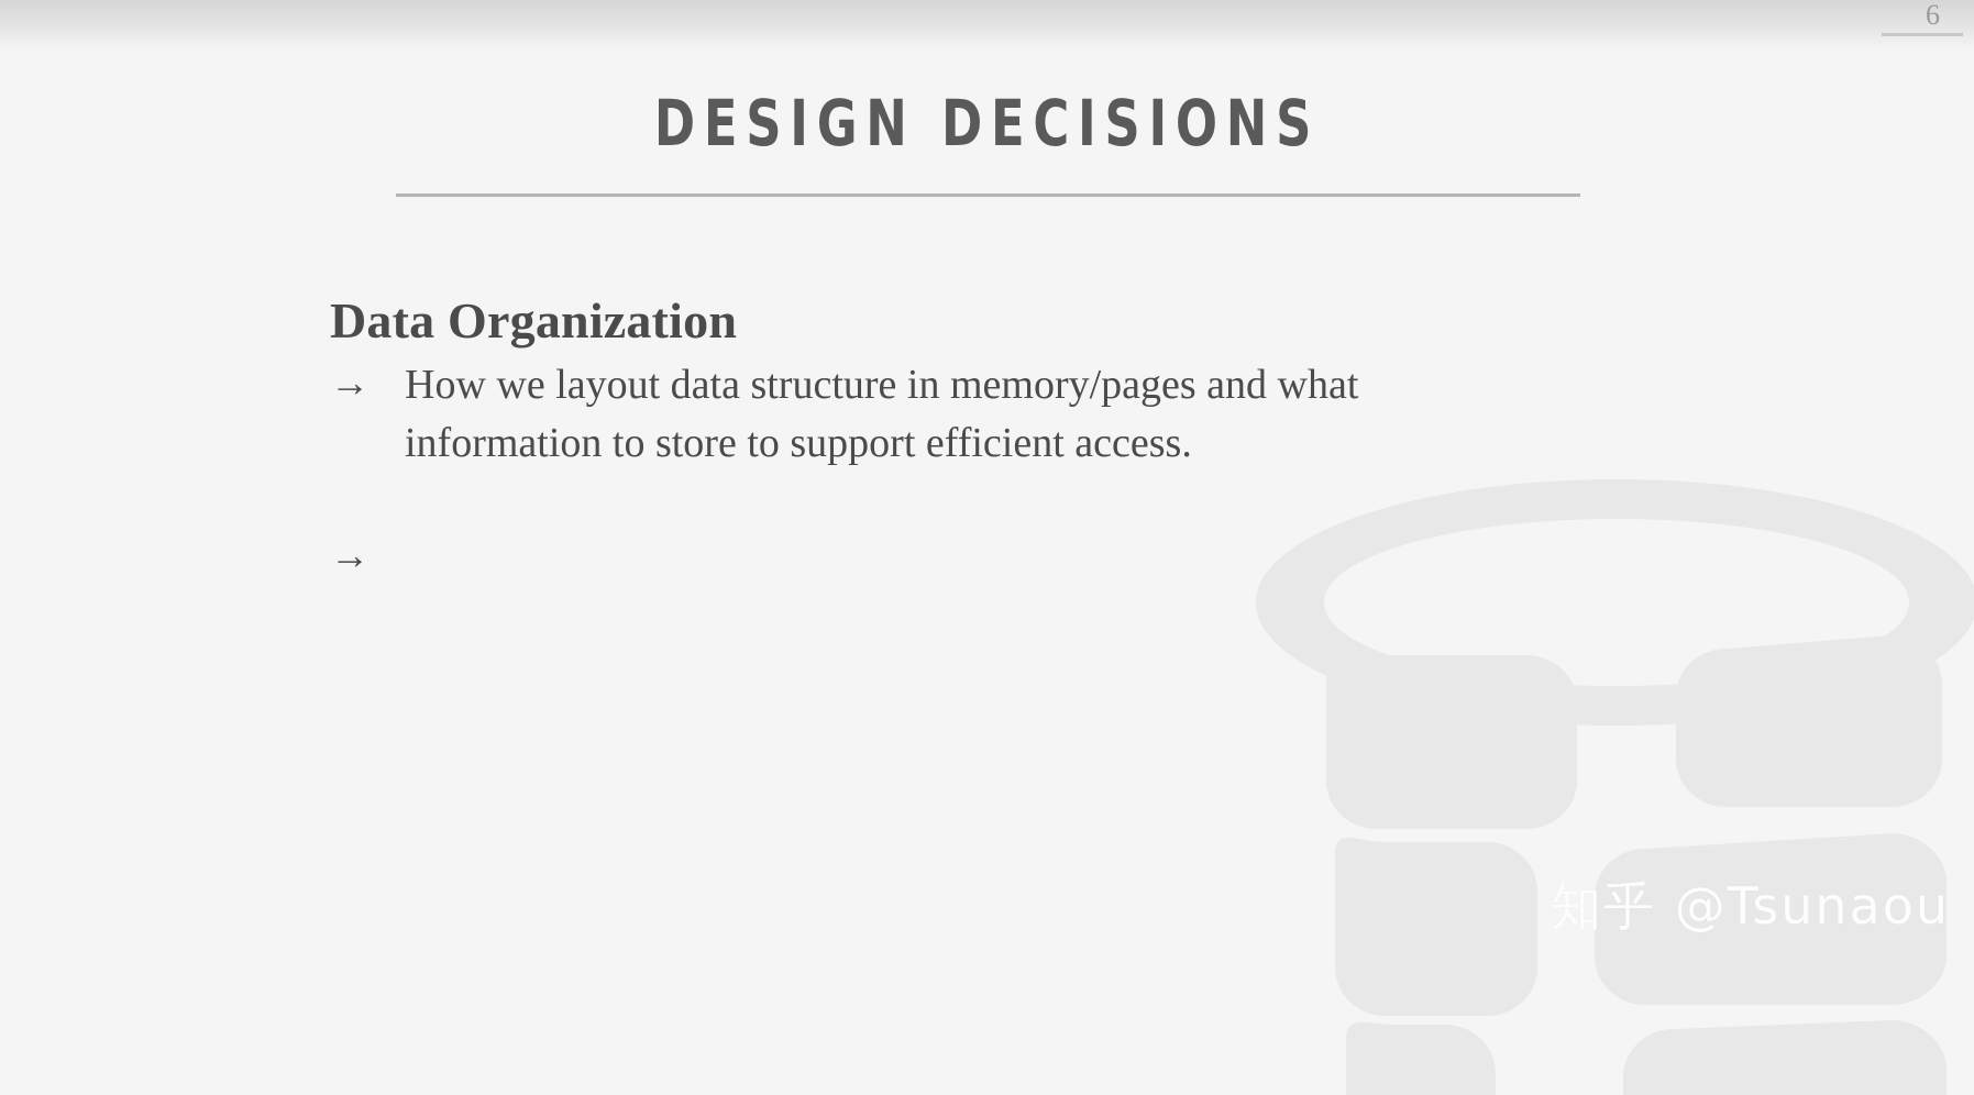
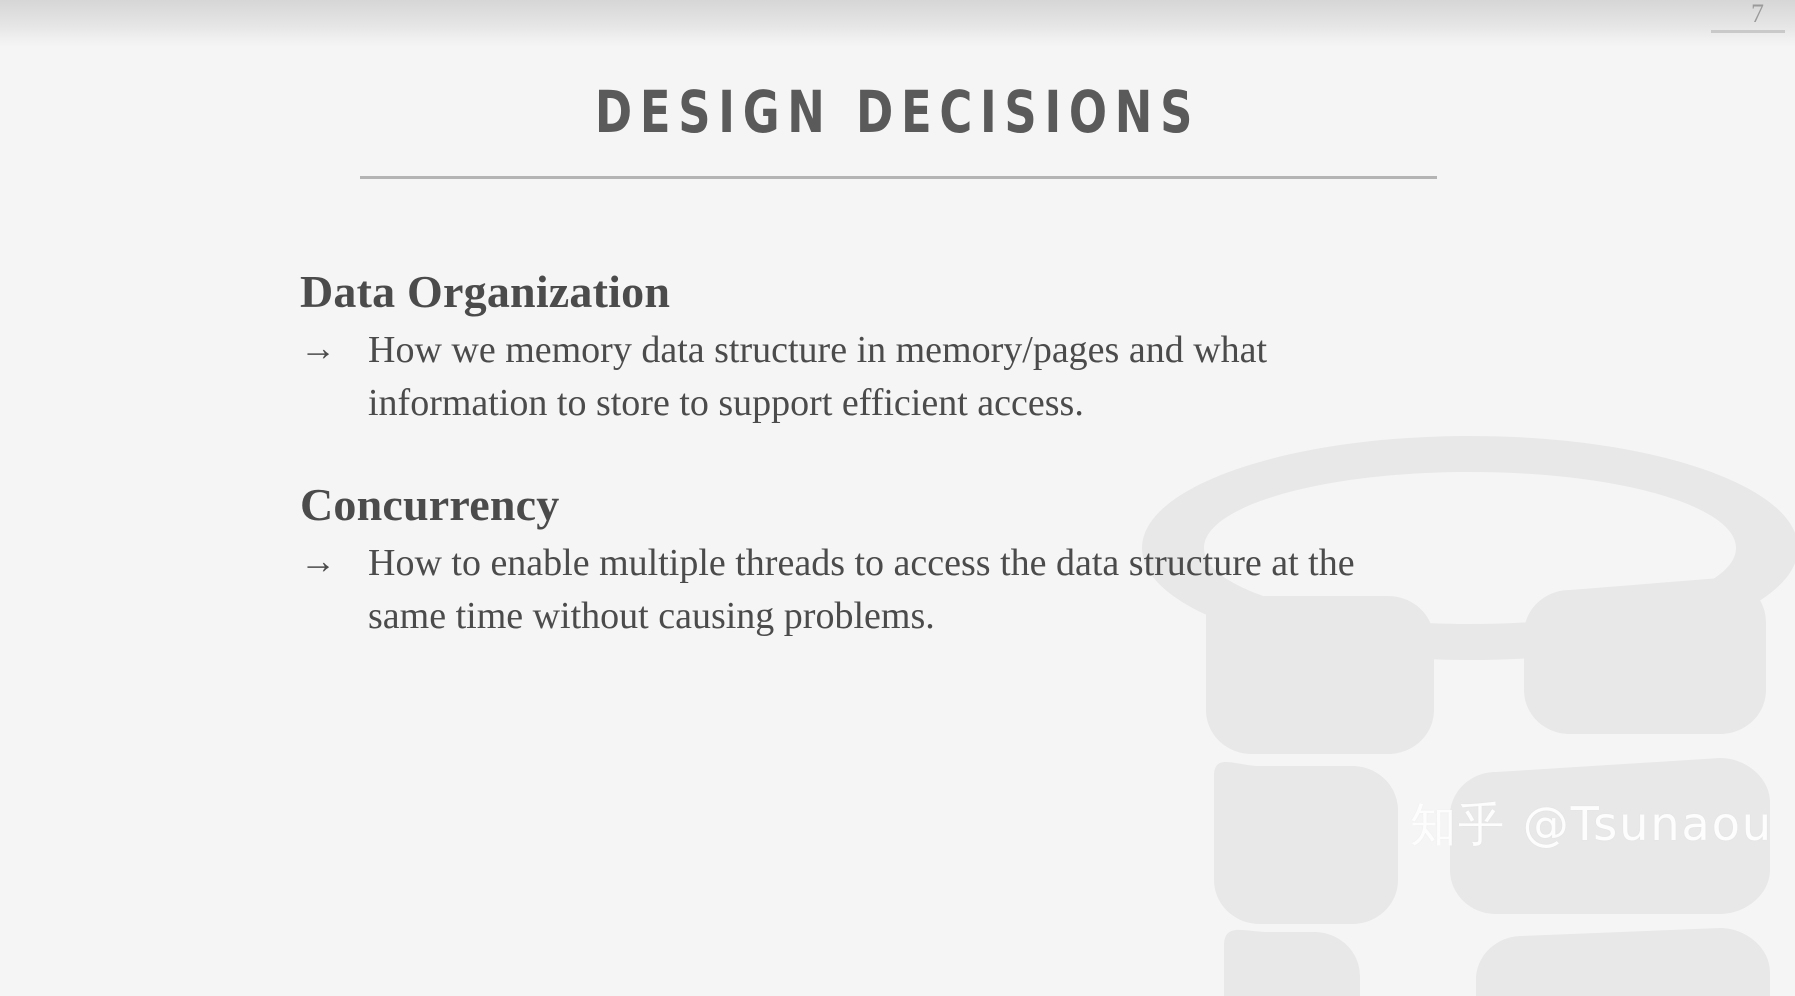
- 6
+ 7
  DESIGN DECISIONS
  Data Organization
  →
- How we layout data structure in memory/pages and what information to store to support efficient access.
+ How we memory data structure in memory/pages and what information to store to support efficient access.
+ Concurrency
  →
+ How to enable multiple threads to access the data structure at the same time without causing problems.
  知乎 @Tsunaou
